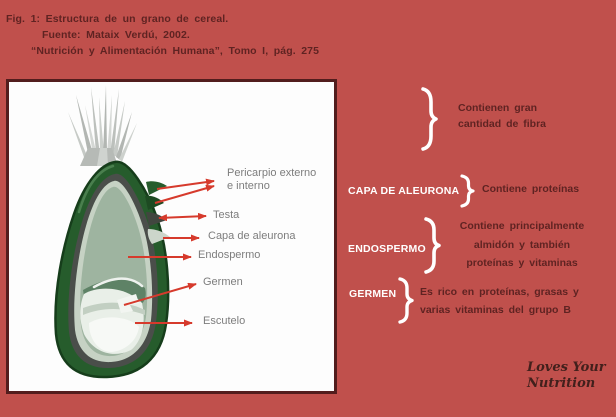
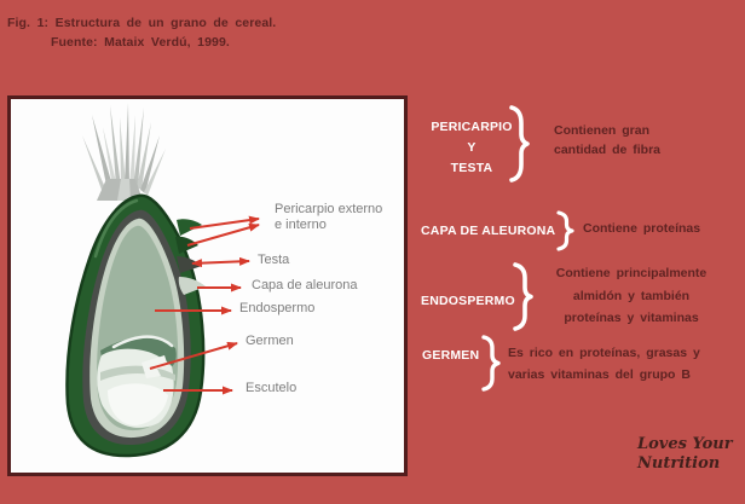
  Fig. 1: Estructura de un grano de cereal.
- Fuente: Mataix Verdú, 2002.
+ Fuente: Mataix Verdú, 1999.
- “Nutrición y Alimentación Humana”, Tomo I, pág. 275
  Pericarpio externo
  e interno
  Testa
  Capa de aleurona
  Endospermo
  Germen
  Escutelo
+ PERICARPIO
+ Y
+ TESTA
  Contienen gran
  cantidad de fibra
  CAPA DE ALEURONA
  Contiene proteínas
  ENDOSPERMO
  Contiene principalmente
  almidón y también
  proteínas y vitaminas
  GERMEN
  Es rico en proteínas, grasas y
  varias vitaminas del grupo B
  Loves Your
  Nutrition
